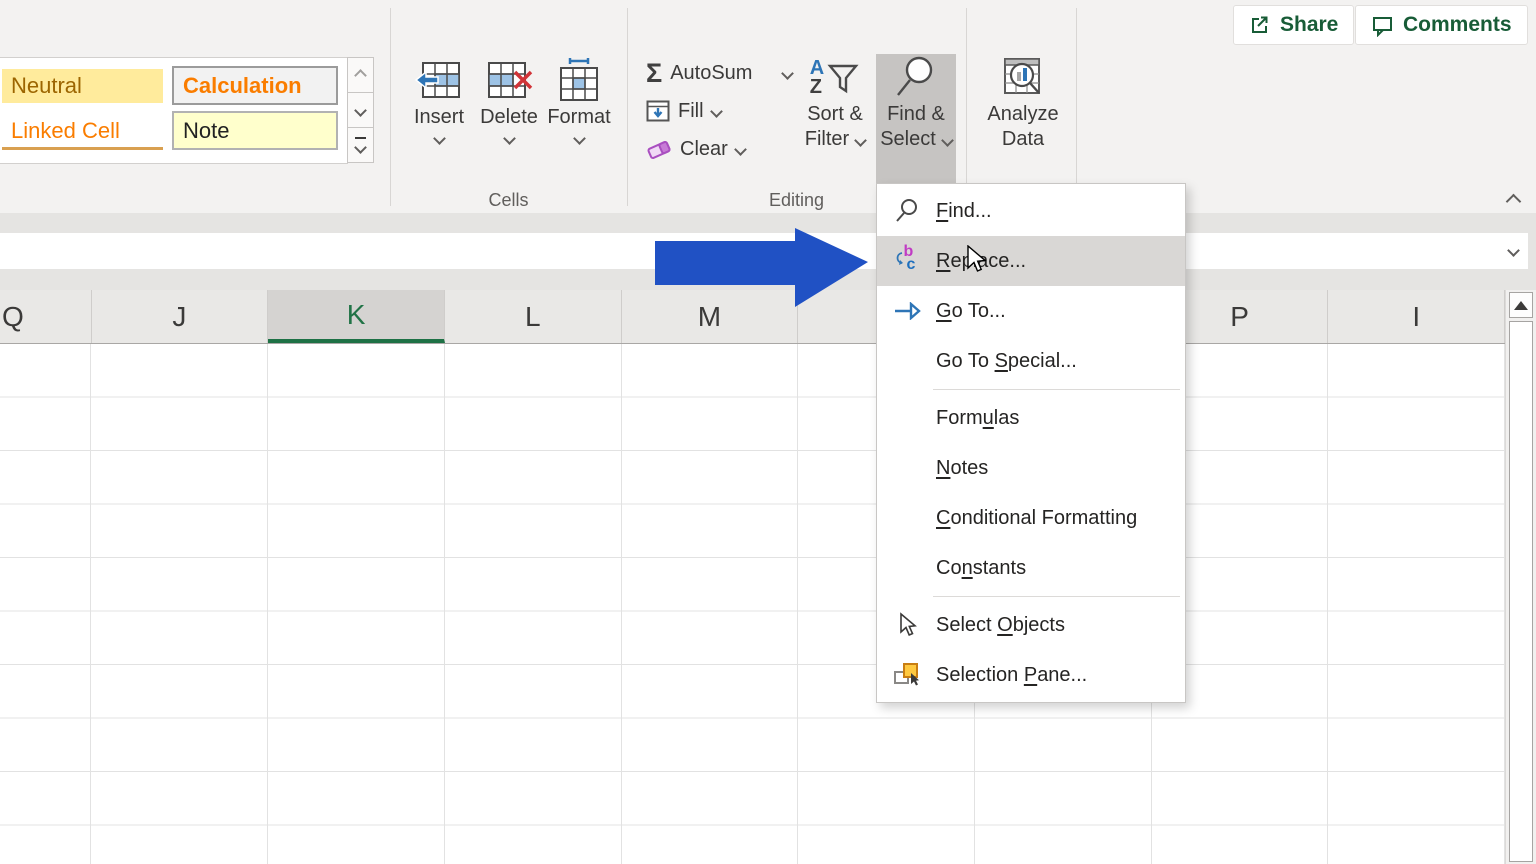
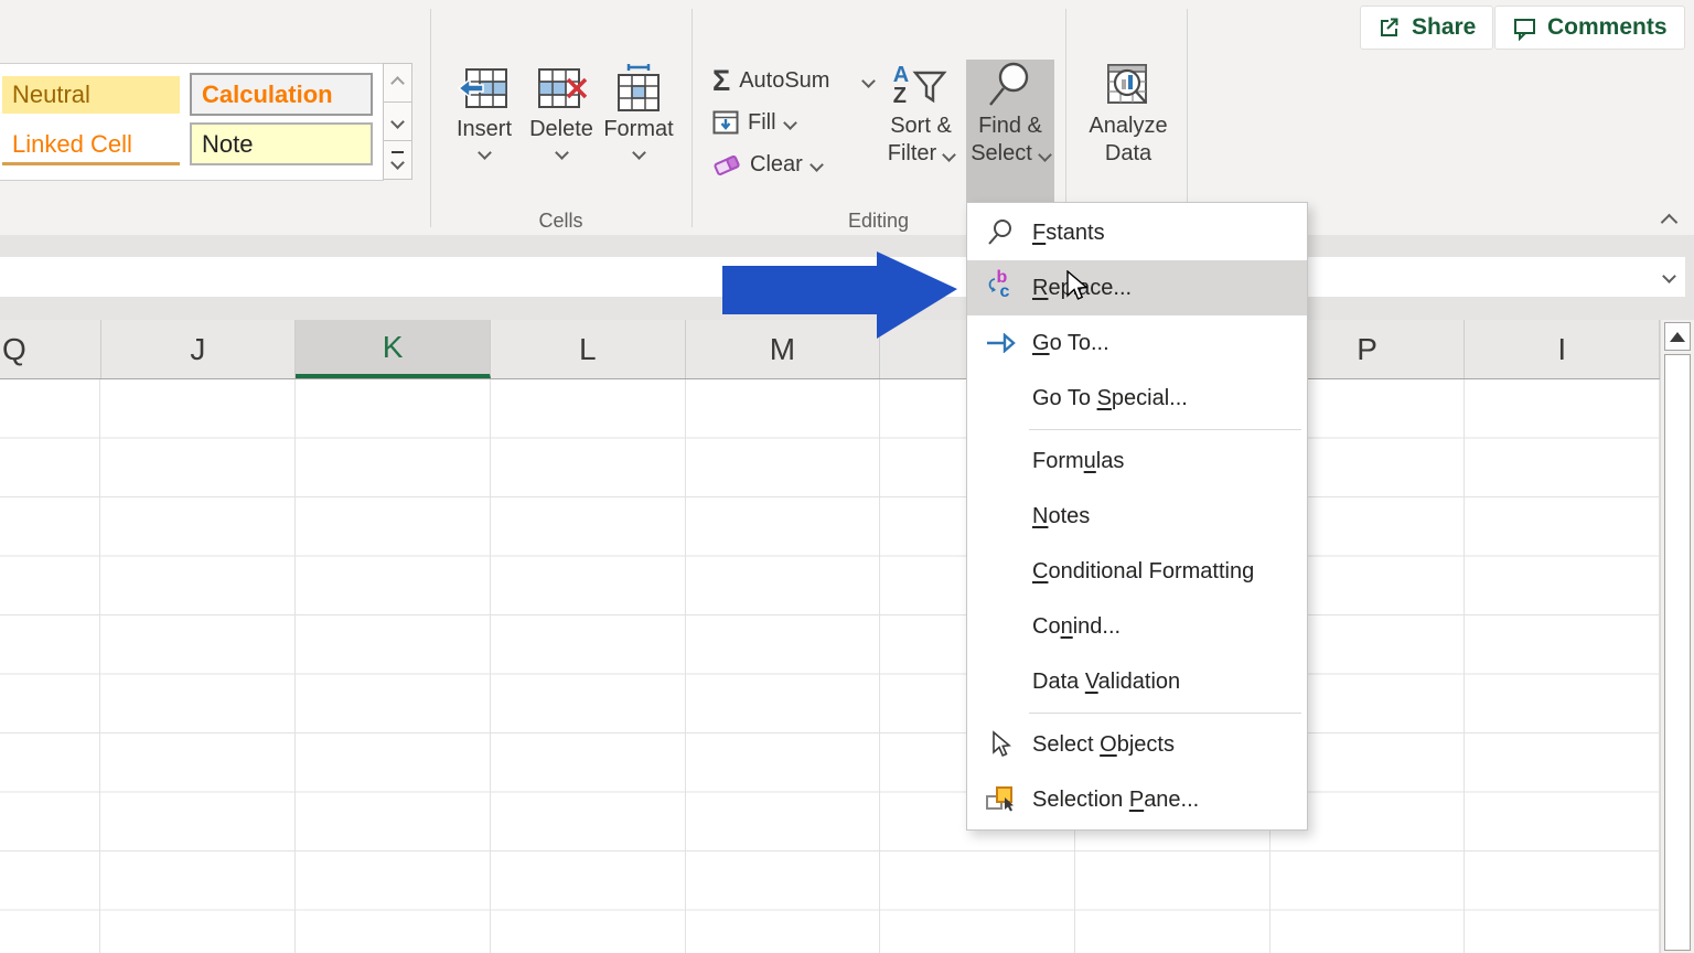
  Share
  Comments
  Neutral
  Calculation
  Linked Cell
  Note
  Insert
  Delete
  Format
  Cells
  Σ
  AutoSum
  Fill
  Clear
  A
  Z
  Sort &
  Filter
  Find &
  Select
  Editing
  Analyze
  Data
  Q
  J
  K
  L
  M
  P
  I
- Find...
+ Fstants
  b
  c
  Repce...
  Go To...
  Go To Special...
  Formulas
  Notes
  Conditional Formatting
- Constants
+ Conind...
+ Data Validation
  Select Objects
  Selection Pane...
